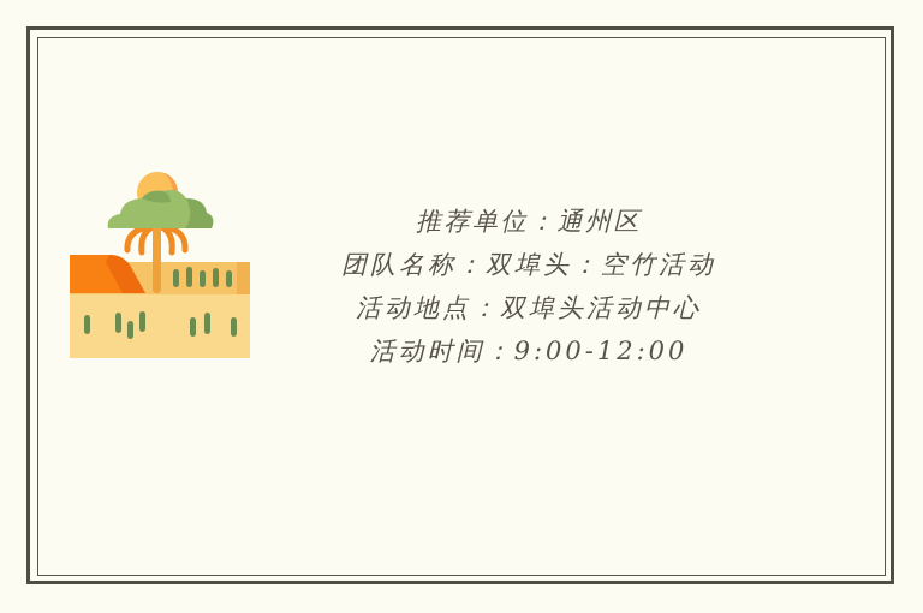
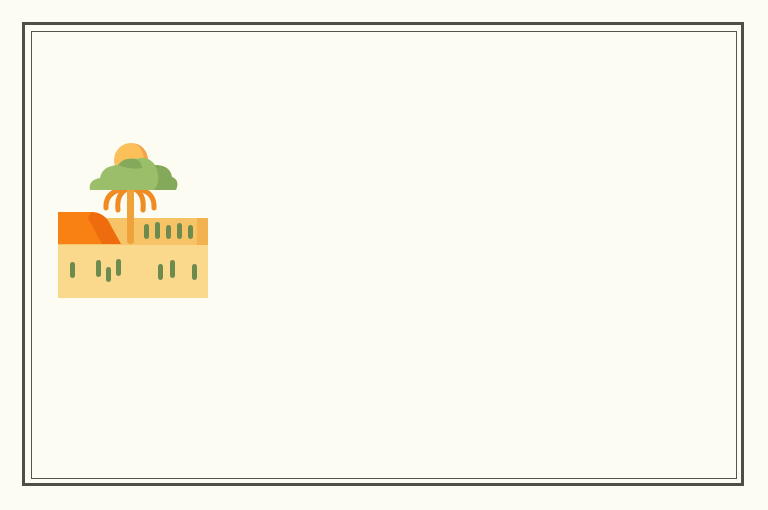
- 推荐单位：通州区
- 团队名称：双埠头：空竹活动
- 活动地点：双埠头活动中心
- 活动时间：9:00-12:00
